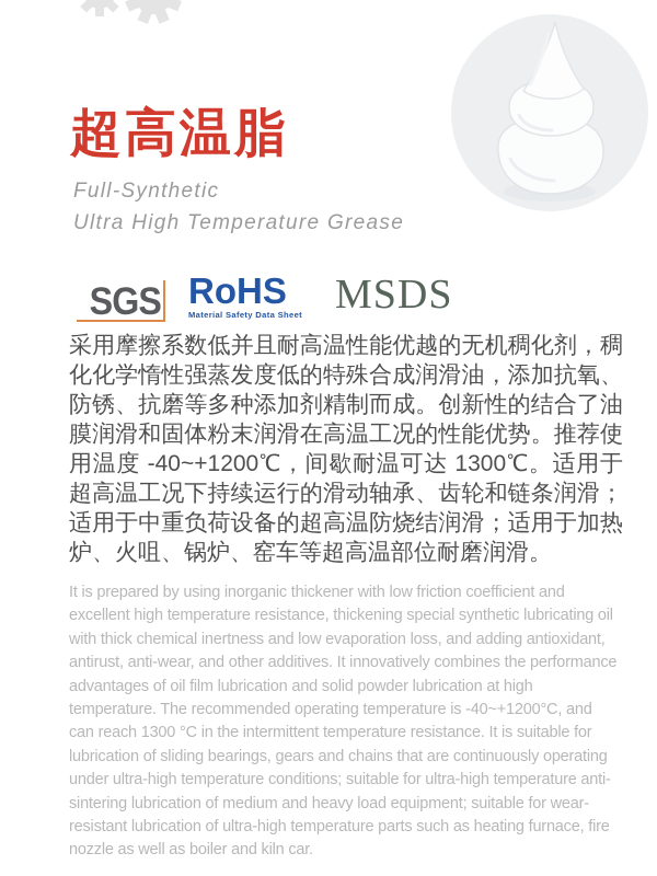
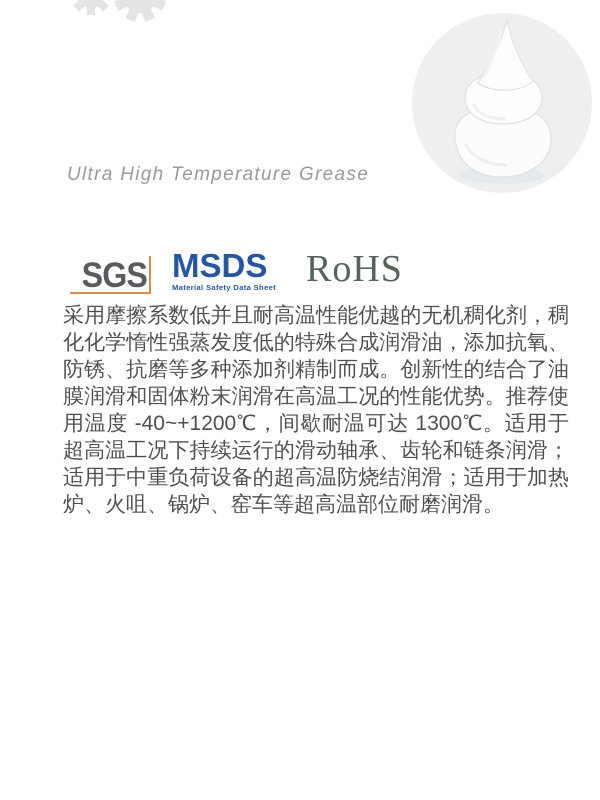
- 超高温脂
- Full-Synthetic
  Ultra High Temperature Grease
  SGS
- RoHS
+ MSDS
  Material Safety Data Sheet
- MSDS
+ RoHS
  采用摩擦系数低并且耐高温性能优越的无机稠化剂，稠化化学惰性强蒸发度低的特殊合成润滑油，添加抗氧、防锈、抗磨等多种添加剂精制而成。创新性的结合了油膜润滑和固体粉末润滑在高温工况的性能优势。推荐使用温度 -40~+1200℃，间歇耐温可达 1300℃。适用于超高温工况下持续运行的滑动轴承、齿轮和链条润滑；适用于中重负荷设备的超高温防烧结润滑；适用于加热炉、火咀、锅炉、窑车等超高温部位耐磨润滑。
- It is prepared by using inorganic thickener with low friction coefficient and excellent high temperature resistance, thickening special synthetic lubricating oil with thick chemical inertness and low evaporation loss, and adding antioxidant, antirust, anti-wear, and other additives. It innovatively combines the performance advantages of oil film lubrication and solid powder lubrication at high temperature. The recommended operating temperature is -40~+1200°C, and can reach 1300 °C in the intermittent temperature resistance. It is suitable for lubrication of sliding bearings, gears and chains that are continuously operating under ultra-high temperature conditions; suitable for ultra-high temperature anti-sintering lubrication of medium and heavy load equipment; suitable for wear-resistant lubrication of ultra-high temperature parts such as heating furnace, fire nozzle as well as boiler and kiln car.
